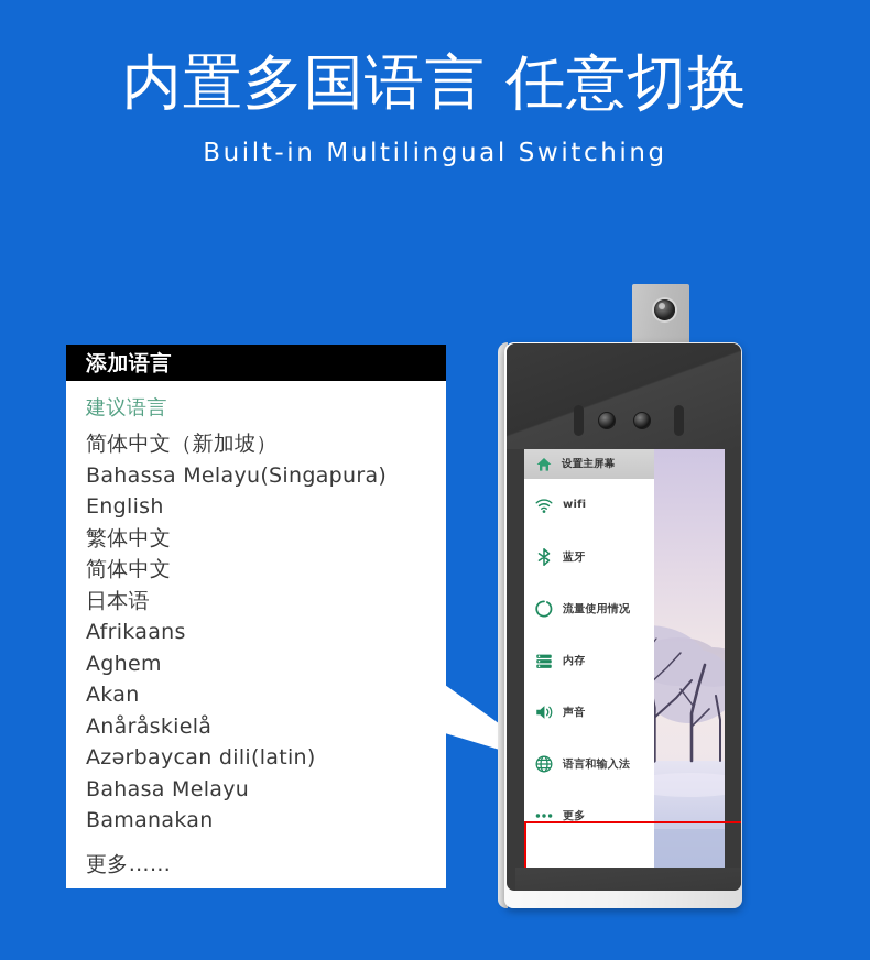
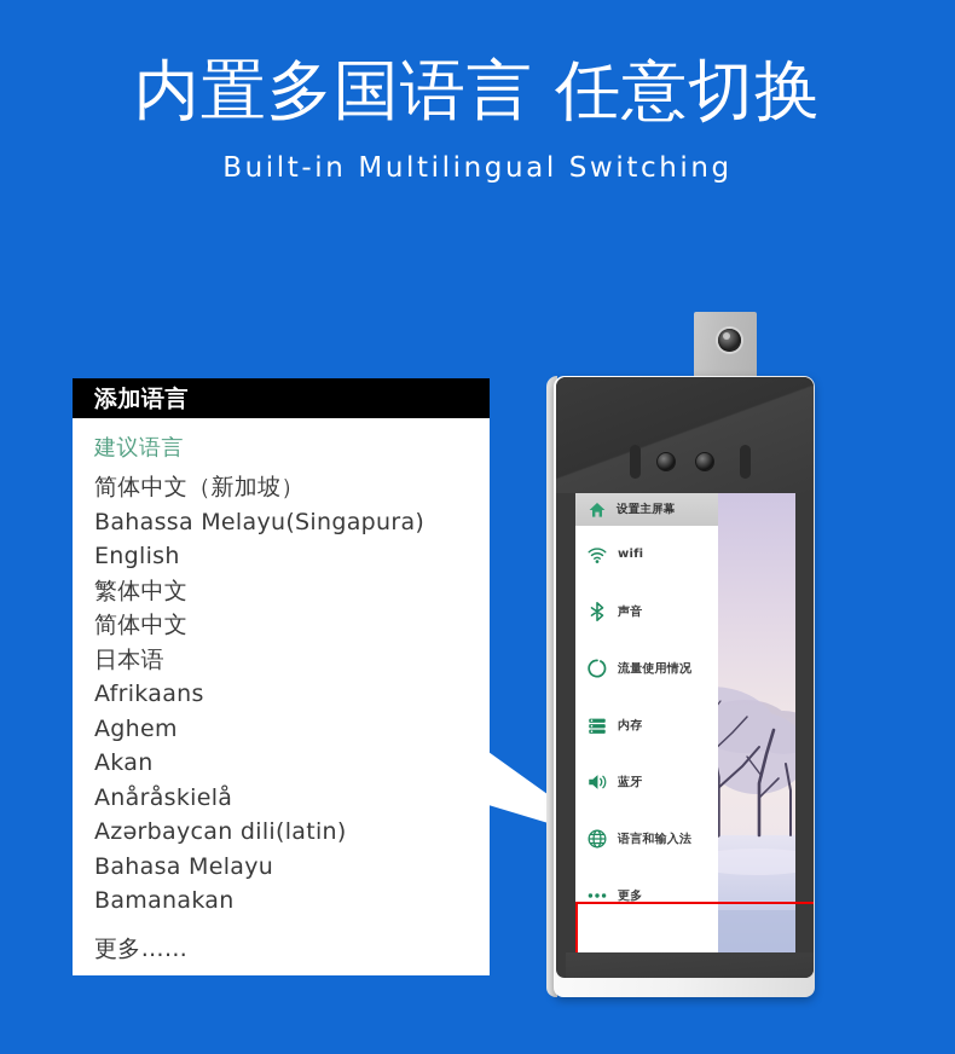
  内置多国语言 任意切换
  Built-in Multilingual Switching
  添加语言
  建议语言
  简体中文（新加坡）
  Bahassa Melayu(Singapura)
  English
  繁体中文
  简体中文
  日本语
  Afrikaans
  Aghem
  Akan
  Anåråskielå
  Azərbaycan dili(latin)
  Bahasa Melayu
  Bamanakan
  更多……
  设置主屏幕
  wifi
- 蓝牙
+ 声音
  流量使用情况
  内存
- 声音
+ 蓝牙
  语言和输入法
  更多
